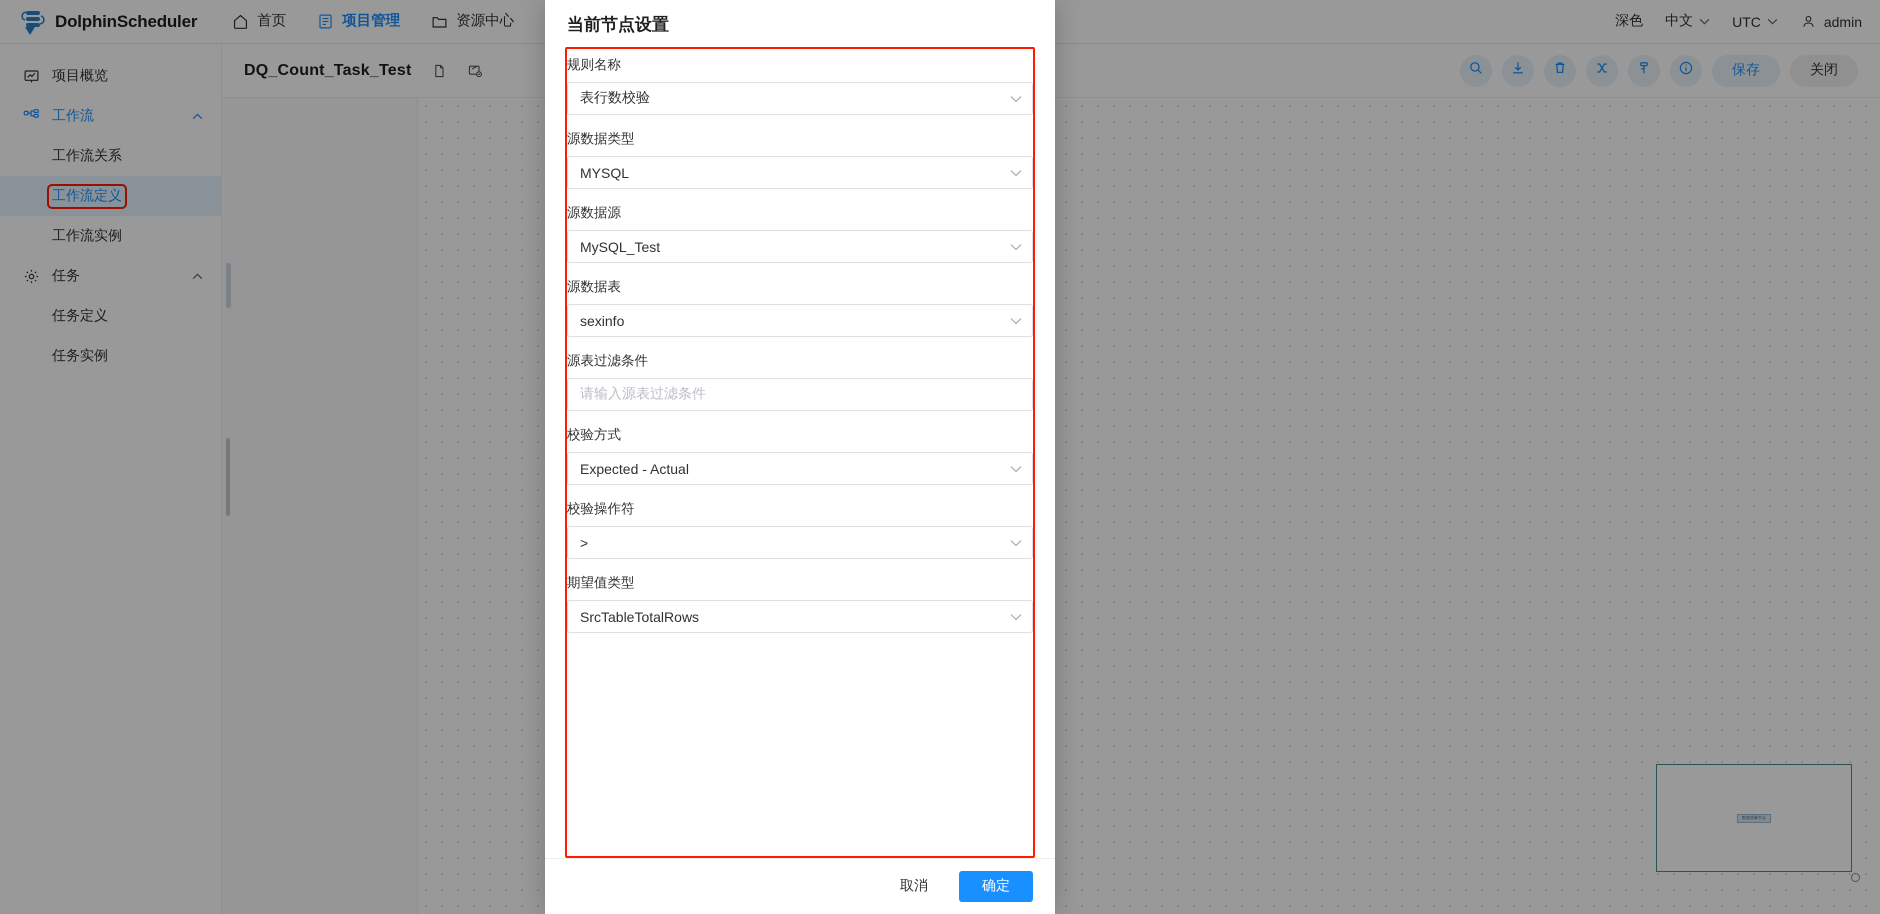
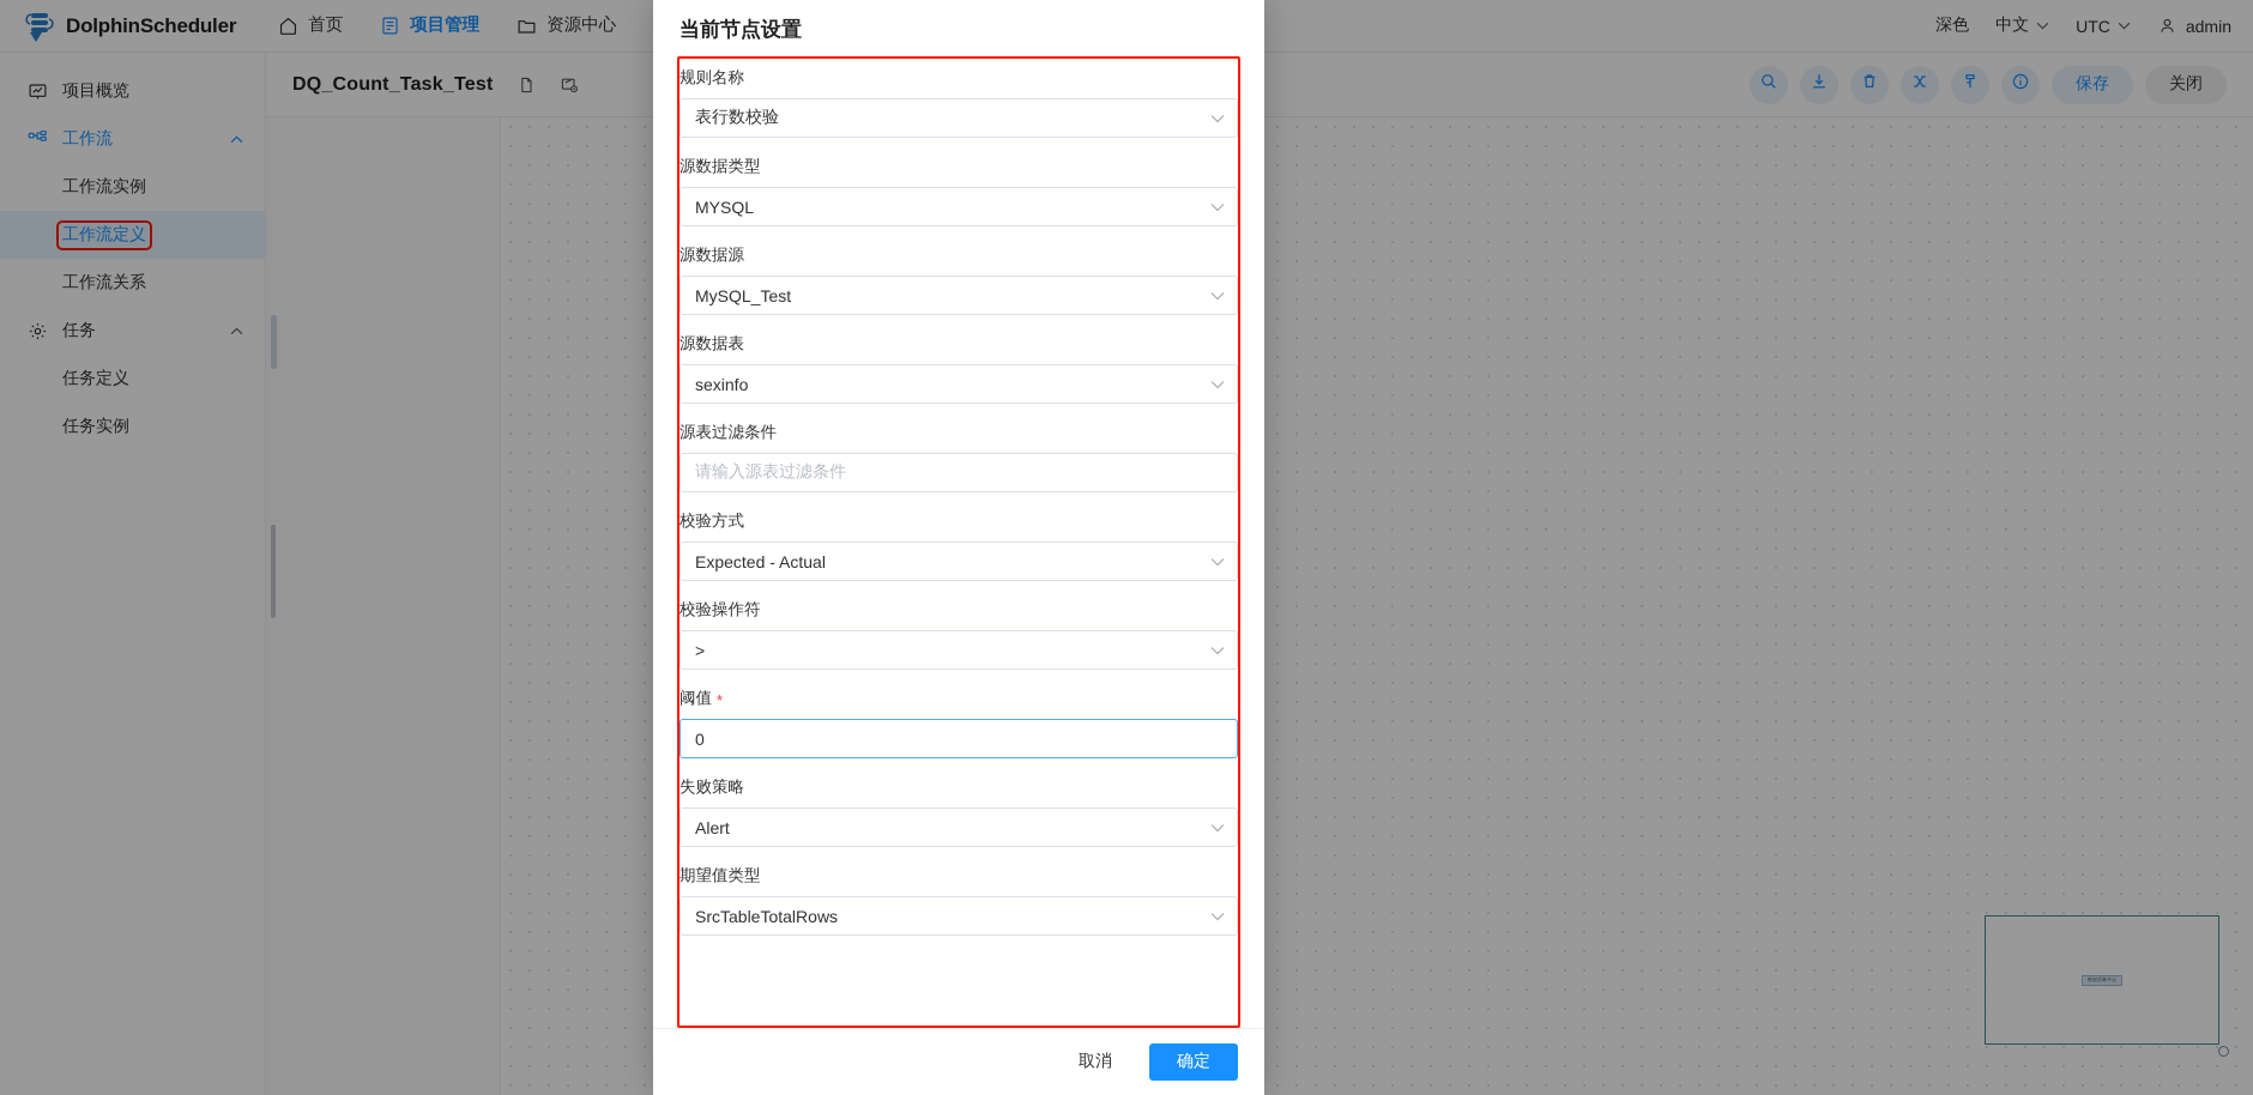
  DolphinScheduler
  首页
  项目管理
  资源中心
  深色
  中文
  UTC
  admin
  项目概览
  工作流
- 工作流关系
+ 工作流实例
  工作流定义
- 工作流实例
+ 工作流关系
  任务
  任务定义
  任务实例
  DQ_Count_Task_Test
  保存
  关闭
  当前节点设置
  规则名称
  表行数校验
  源数据类型
  MYSQL
  源数据源
  MySQL_Test
  源数据表
  sexinfo
  源表过滤条件
  请输入源表过滤条件
  校验方式
  Expected - Actual
  校验操作符
  >
+ 阈值
+ *
+ 0
+ 失败策略
+ Alert
  期望值类型
  SrcTableTotalRows
  取消
  确定
